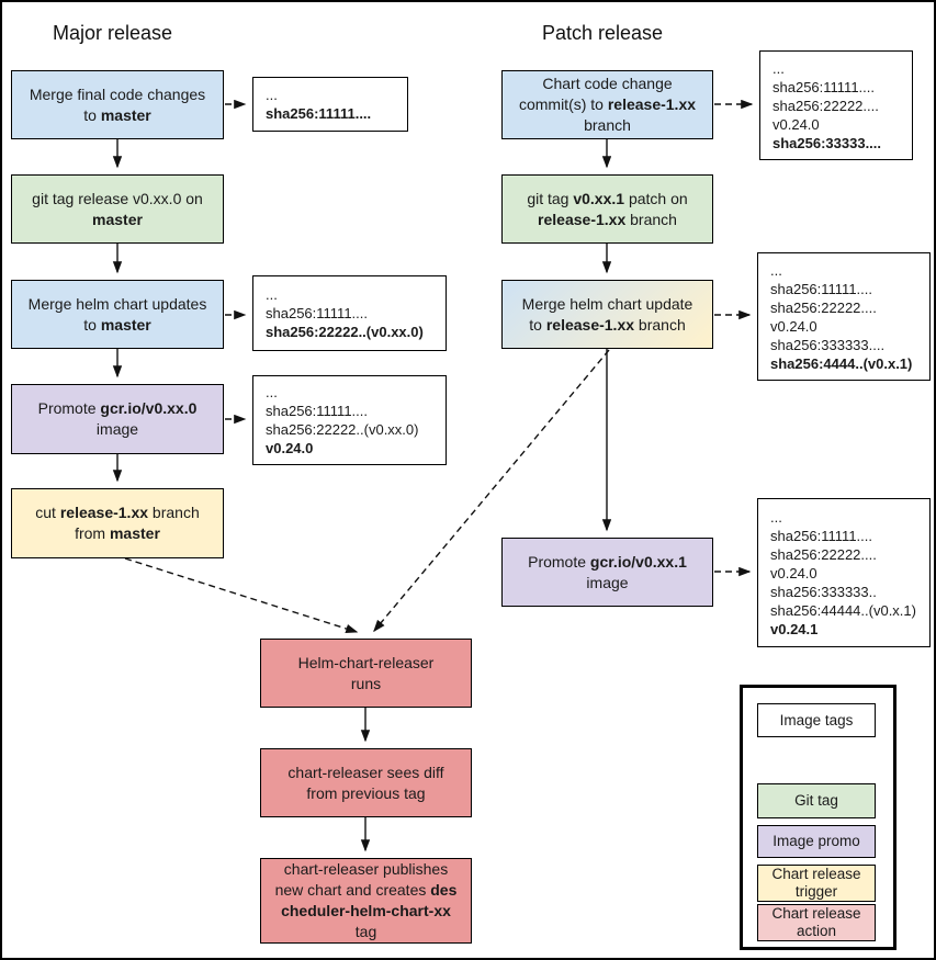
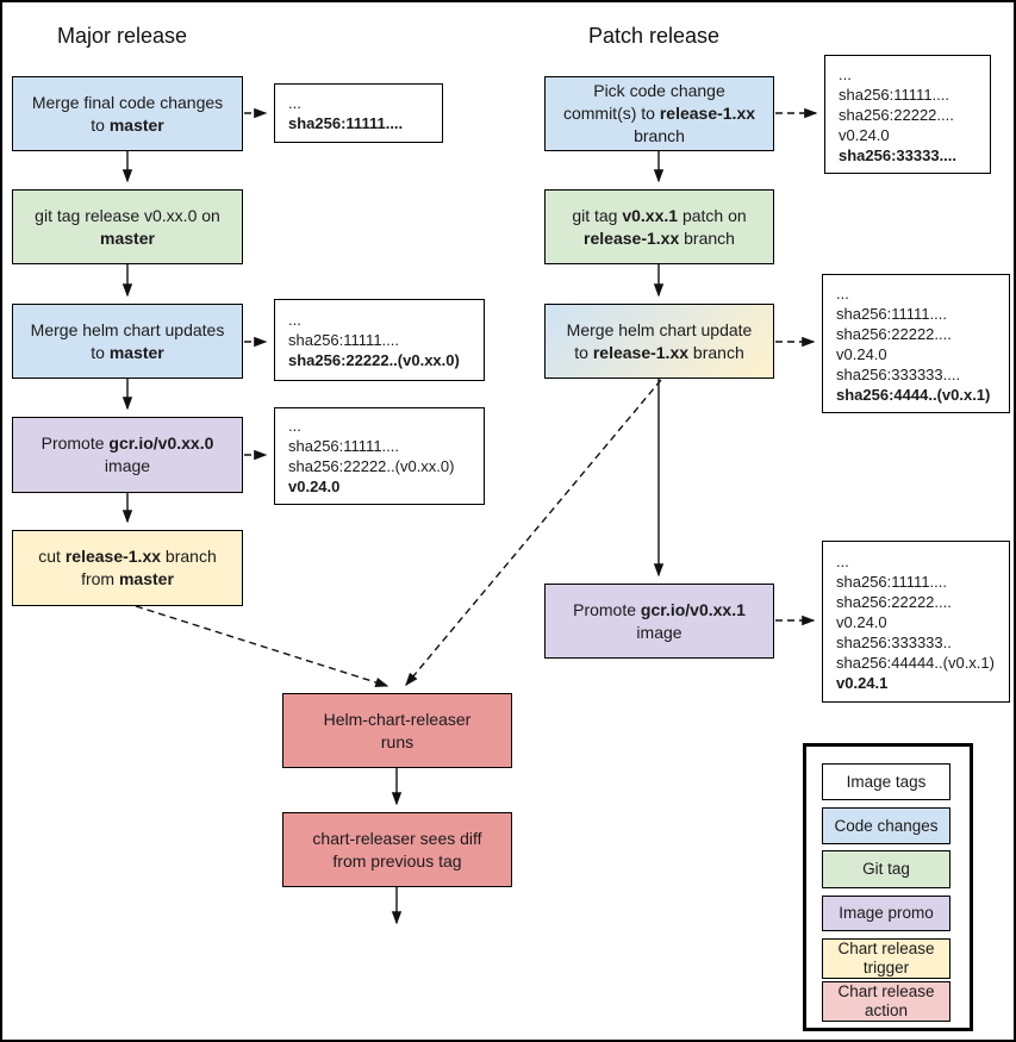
  Major release
  Patch release
  Merge final code changes to master
  git tag release v0.xx.0 on master
  Merge helm chart updates to master
  Promote gcr.io/v0.xx.0 image
  cut release-1.xx branch from master
- Chart code change commit(s) to release-1.xx branch
+ Pick code change commit(s) to release-1.xx branch
  git tag v0.xx.1 patch on release-1.xx branch
  Merge helm chart update to release-1.xx branch
  Promote gcr.io/v0.xx.1 image
  Helm-chart-releaser runs
  chart-releaser sees diff from previous tag
- chart-releaser publishes new chart and creates descheduler-helm-chart-xx tag
  ...
  sha256:11111....
  ...
  sha256:11111....
  sha256:22222..(v0.xx.0)
  ...
  sha256:11111....
  sha256:22222..(v0.xx.0)
  v0.24.0
  ...
  sha256:11111....
  sha256:22222....
  v0.24.0
  sha256:33333....
  ...
  sha256:11111....
  sha256:22222....
  v0.24.0
  sha256:333333....
  sha256:4444..(v0.x.1)
  ...
  sha256:11111....
  sha256:22222....
  v0.24.0
  sha256:333333..
  sha256:44444..(v0.x.1)
  v0.24.1
  Image tags
+ Code changes
  Git tag
  Image promo
  Chart release trigger
  Chart release action
